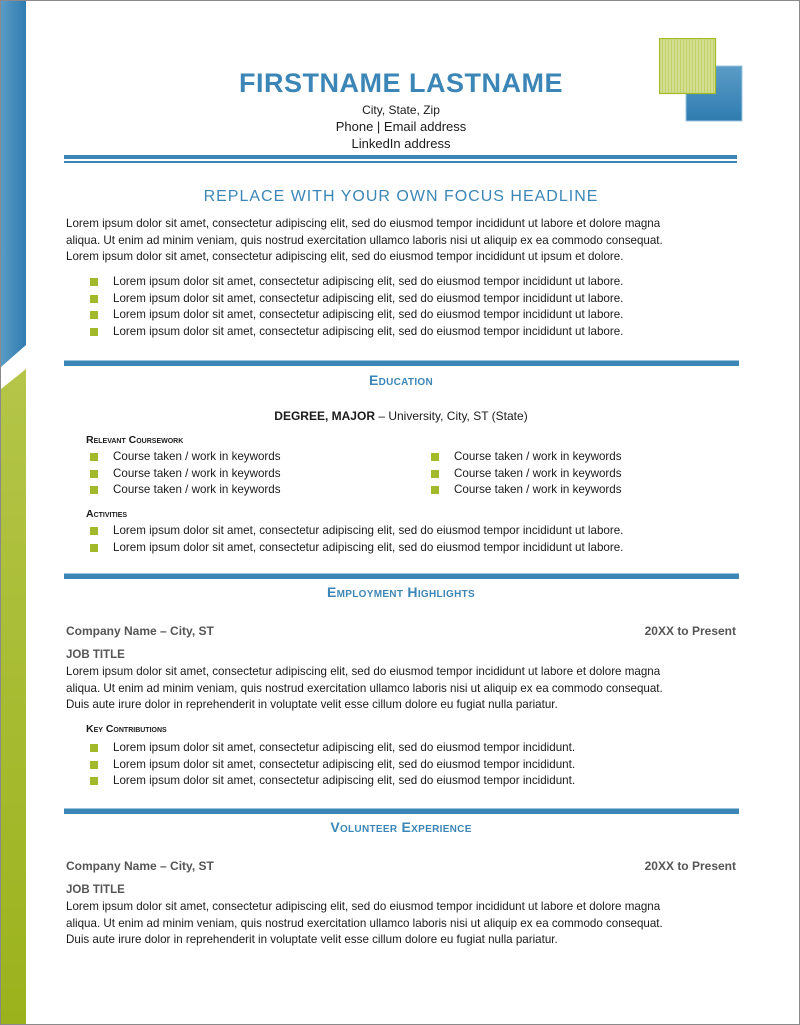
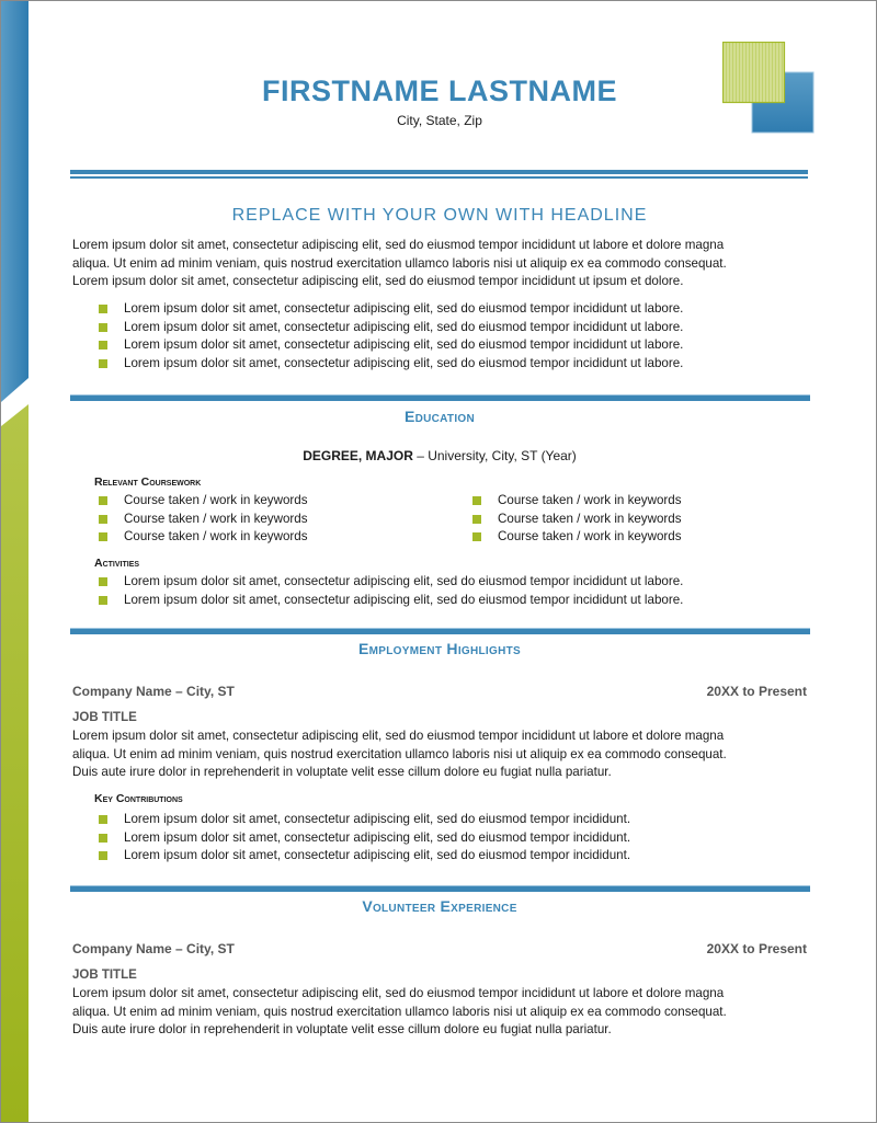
  FIRSTNAME LASTNAME
  City, State, Zip
- Phone | Email address
- LinkedIn address
- REPLACE WITH YOUR OWN FOCUS HEADLINE
+ REPLACE WITH YOUR OWN WITH HEADLINE
  Lorem ipsum dolor sit amet, consectetur adipiscing elit, sed do eiusmod tempor incididunt ut labore et dolore magna
  aliqua. Ut enim ad minim veniam, quis nostrud exercitation ullamco laboris nisi ut aliquip ex ea commodo consequat.
  Lorem ipsum dolor sit amet, consectetur adipiscing elit, sed do eiusmod tempor incididunt ut ipsum et dolore.
  Lorem ipsum dolor sit amet, consectetur adipiscing elit, sed do eiusmod tempor incididunt ut labore.
  Lorem ipsum dolor sit amet, consectetur adipiscing elit, sed do eiusmod tempor incididunt ut labore.
  Lorem ipsum dolor sit amet, consectetur adipiscing elit, sed do eiusmod tempor incididunt ut labore.
  Lorem ipsum dolor sit amet, consectetur adipiscing elit, sed do eiusmod tempor incididunt ut labore.
  Education
- DEGREE, MAJOR – University, City, ST (State)
+ DEGREE, MAJOR – University, City, ST (Year)
  Relevant Coursework
  Course taken / work in keywords
  Course taken / work in keywords
  Course taken / work in keywords
  Course taken / work in keywords
  Course taken / work in keywords
  Course taken / work in keywords
  Activities
  Lorem ipsum dolor sit amet, consectetur adipiscing elit, sed do eiusmod tempor incididunt ut labore.
  Lorem ipsum dolor sit amet, consectetur adipiscing elit, sed do eiusmod tempor incididunt ut labore.
  Employment Highlights
  Company Name – City, ST
  20XX to Present
  JOB TITLE
  Lorem ipsum dolor sit amet, consectetur adipiscing elit, sed do eiusmod tempor incididunt ut labore et dolore magna
  aliqua. Ut enim ad minim veniam, quis nostrud exercitation ullamco laboris nisi ut aliquip ex ea commodo consequat.
  Duis aute irure dolor in reprehenderit in voluptate velit esse cillum dolore eu fugiat nulla pariatur.
  Key Contributions
  Lorem ipsum dolor sit amet, consectetur adipiscing elit, sed do eiusmod tempor incididunt.
  Lorem ipsum dolor sit amet, consectetur adipiscing elit, sed do eiusmod tempor incididunt.
  Lorem ipsum dolor sit amet, consectetur adipiscing elit, sed do eiusmod tempor incididunt.
  Volunteer Experience
  Company Name – City, ST
  20XX to Present
  JOB TITLE
  Lorem ipsum dolor sit amet, consectetur adipiscing elit, sed do eiusmod tempor incididunt ut labore et dolore magna
  aliqua. Ut enim ad minim veniam, quis nostrud exercitation ullamco laboris nisi ut aliquip ex ea commodo consequat.
  Duis aute irure dolor in reprehenderit in voluptate velit esse cillum dolore eu fugiat nulla pariatur.
